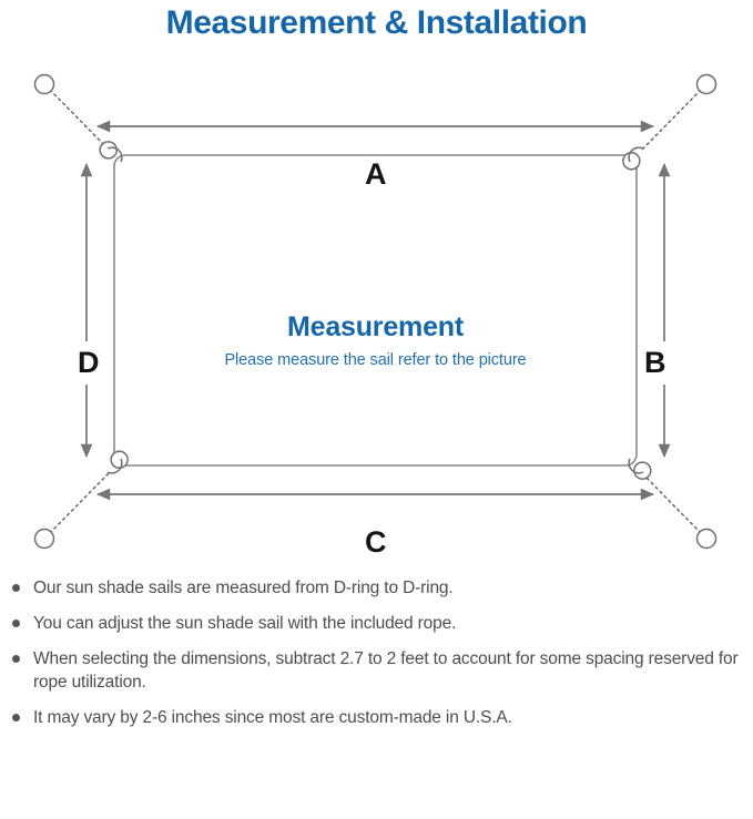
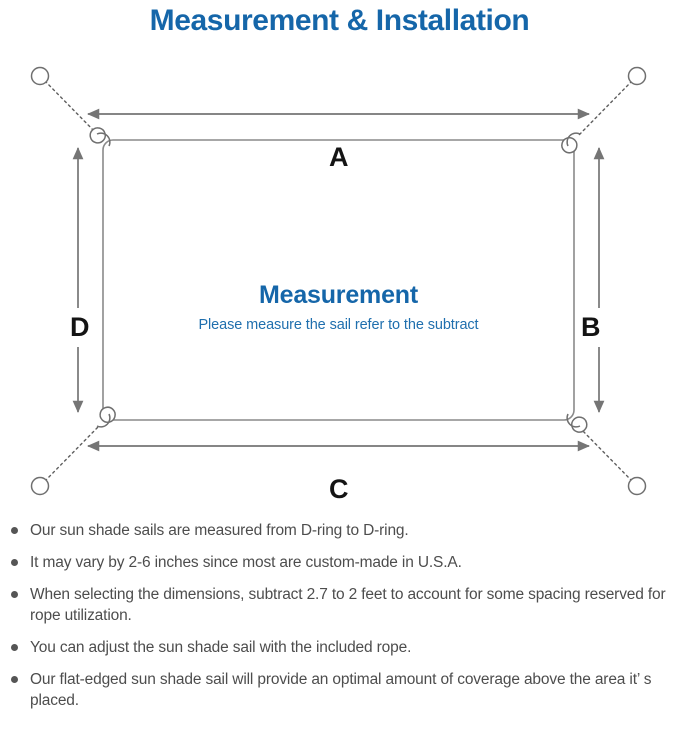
  Measurement & Installation
  Measurement
- Please measure the sail refer to the picture
+ Please measure the sail refer to the subtract
  A
  B
  C
  D
  Our sun shade sails are measured from D-ring to D-ring.
- You can adjust the sun shade sail with the included rope.
+ It may vary by 2-6 inches since most are custom-made in U.S.A.
  When selecting the dimensions, subtract 2.7 to 2 feet to account for some spacing reserved for rope utilization.
- It may vary by 2-6 inches since most are custom-made in U.S.A.
+ You can adjust the sun shade sail with the included rope.
+ Our flat-edged sun shade sail will provide an optimal amount of coverage above the area it’ s placed.
